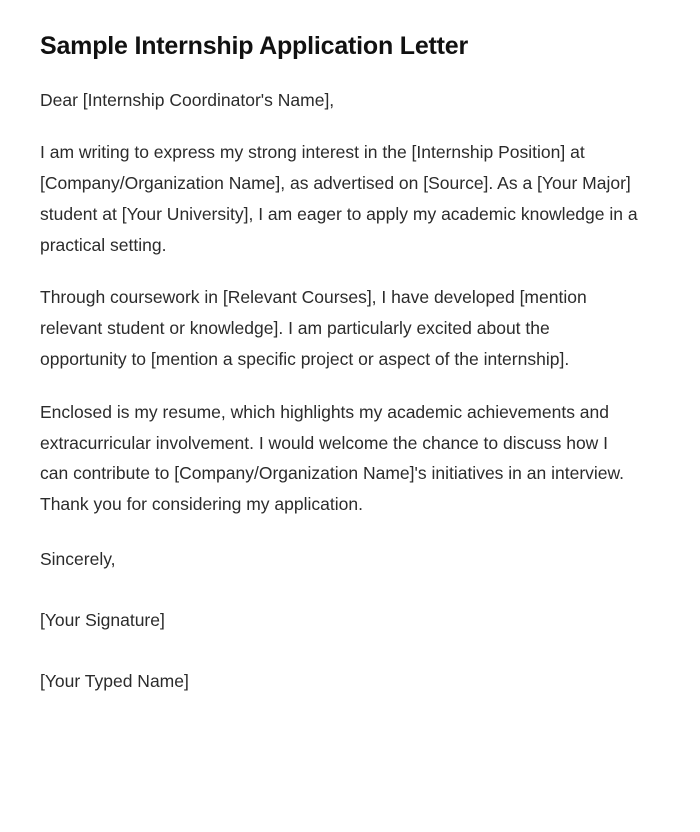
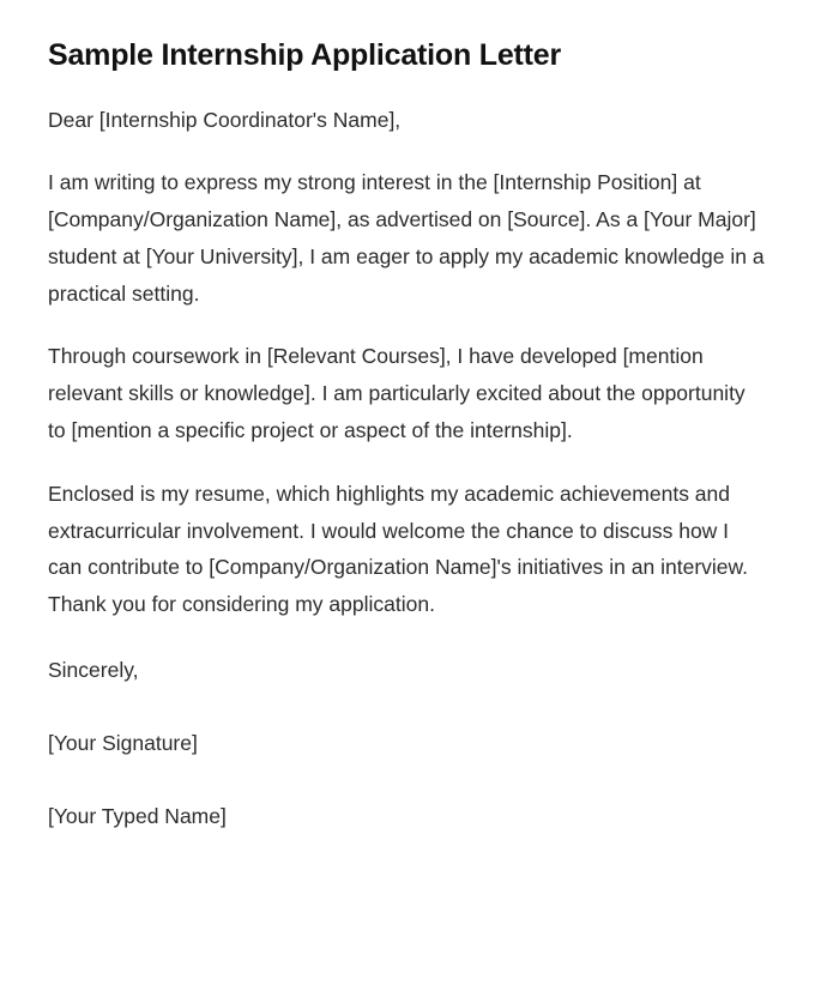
  Sample Internship Application Letter
  Dear [Internship Coordinator's Name],
  I am writing to express my strong interest in the [Internship Position] at [Company/Organization Name], as advertised on [Source]. As a [Your Major] student at [Your University], I am eager to apply my academic knowledge in a practical setting.
- Through coursework in [Relevant Courses], I have developed [mention relevant student or knowledge]. I am particularly excited about the opportunity to [mention a specific project or aspect of the internship].
+ Through coursework in [Relevant Courses], I have developed [mention relevant skills or knowledge]. I am particularly excited about the opportunity to [mention a specific project or aspect of the internship].
  Enclosed is my resume, which highlights my academic achievements and extracurricular involvement. I would welcome the chance to discuss how I can contribute to [Company/Organization Name]'s initiatives in an interview. Thank you for considering my application.
  Sincerely,
  [Your Signature]
  [Your Typed Name]
